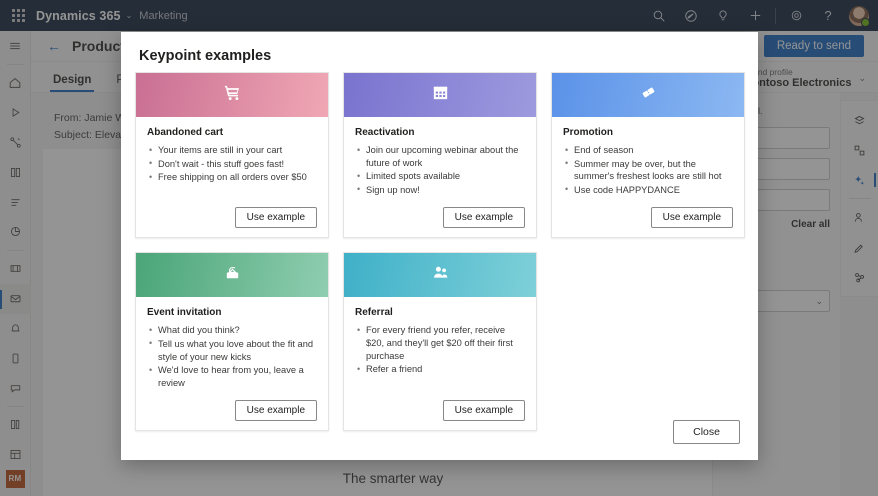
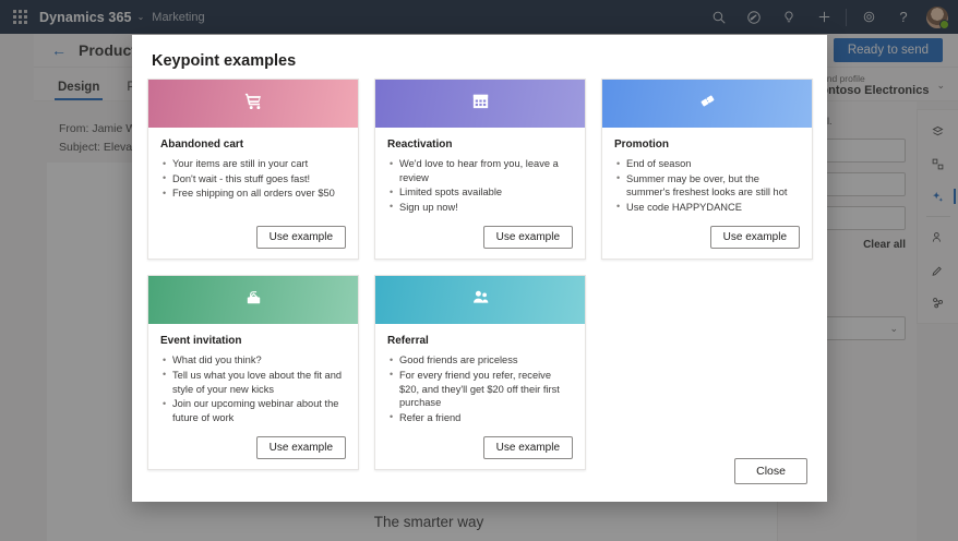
  Dynamics 365
  ⌄
  Marketing
  ?
- RM
  ←
  Produc
  Ready to send
  Design
  nd profile
  ntoso Electronics
  ⌄
  From: Jamie
  Subject: Eleva
  The smarter way
  Clear all
  ⌄
  Keypoint examples
  Abandoned cart
  Your items are still in your cart
  Don't wait - this stuff goes fast!
  Free shipping on all orders over $50
  Use example
  Reactivation
- Join our upcoming webinar about the future of work
+ We'd love to hear from you, leave a review
  Limited spots available
  Sign up now!
  Use example
  Promotion
  End of season
  Summer may be over, but the summer's freshest looks are still hot
  Use code HAPPYDANCE
  Use example
  Event invitation
  What did you think?
  Tell us what you love about the fit and style of your new kicks
- We'd love to hear from you, leave a review
+ Join our upcoming webinar about the future of work
  Use example
  Referral
+ Good friends are priceless
  For every friend you refer, receive $20, and they'll get $20 off their first purchase
  Refer a friend
  Use example
  Close
